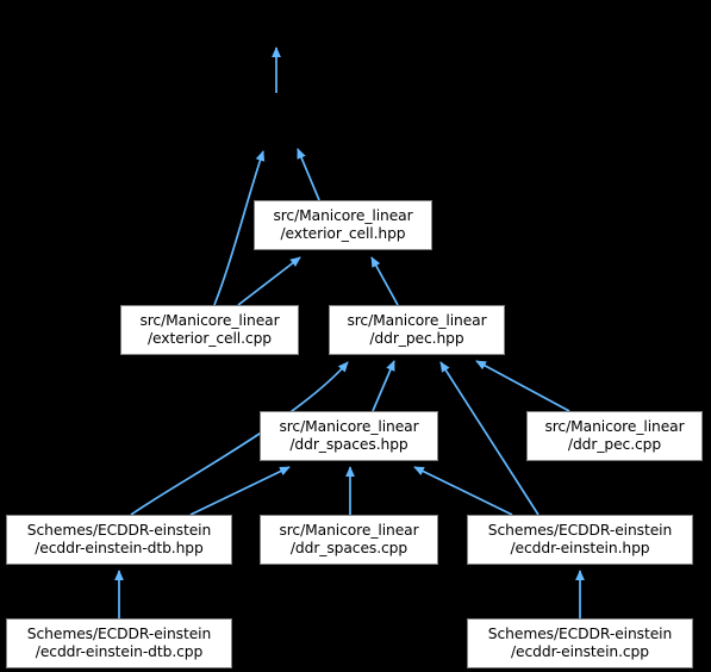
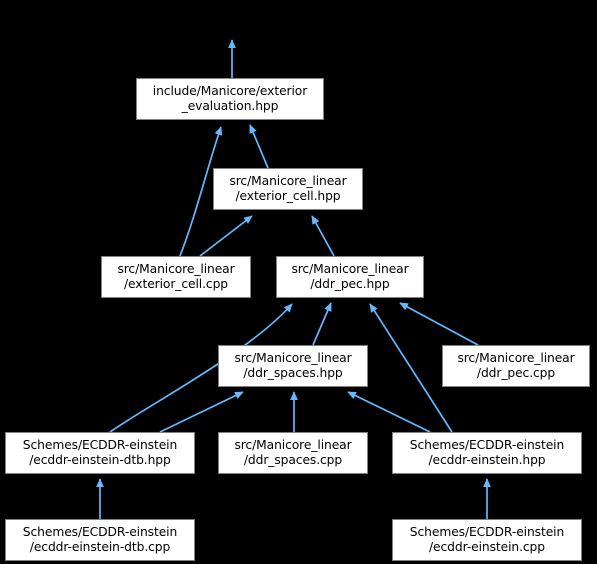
+ include/Manicore/exterior
+ _evaluation.hpp
  src/Manicore_linear
  /exterior_cell.hpp
  src/Manicore_linear
  /exterior_cell.cpp
  src/Manicore_linear
  /ddr_pec.hpp
  src/Manicore_linear
  /ddr_spaces.hpp
  src/Manicore_linear
  /ddr_pec.cpp
  Schemes/ECDDR-einstein
  /ecddr-einstein-dtb.hpp
  src/Manicore_linear
  /ddr_spaces.cpp
  Schemes/ECDDR-einstein
  /ecddr-einstein.hpp
  Schemes/ECDDR-einstein
  /ecddr-einstein-dtb.cpp
  Schemes/ECDDR-einstein
  /ecddr-einstein.cpp
